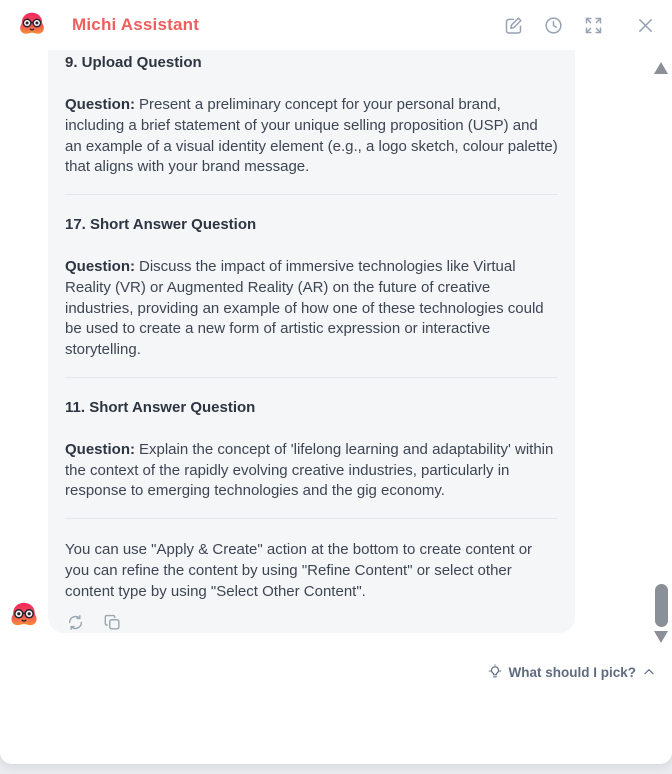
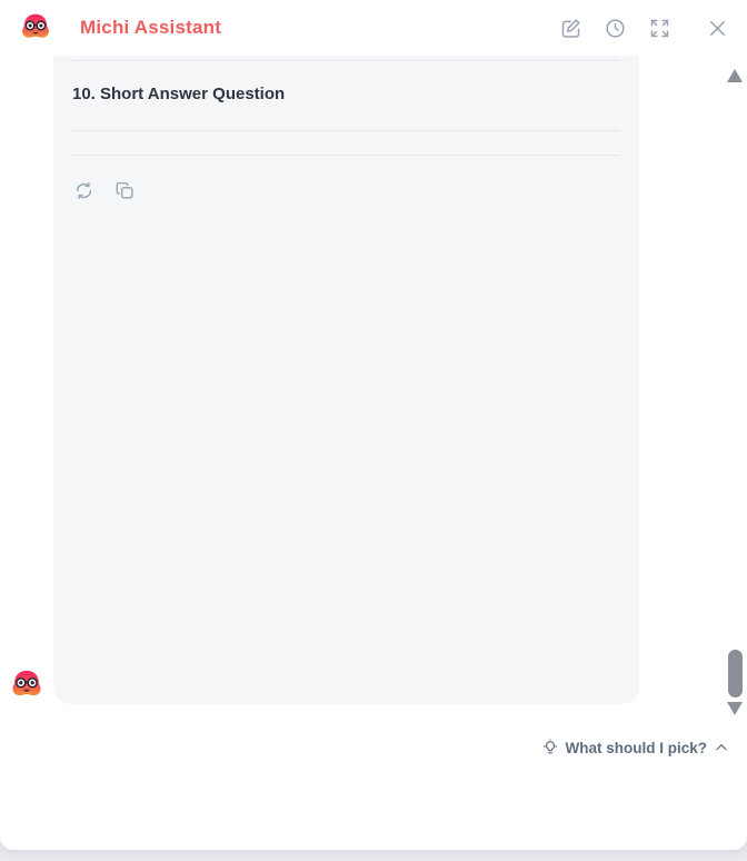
  Michi Assistant
- 9. Upload Question
- Question: Present a preliminary concept for your personal brand, including a brief statement of your unique selling proposition (USP) and an example of a visual identity element (e.g., a logo sketch, colour palette) that aligns with your brand message.
- 17. Short Answer Question
+ 10. Short Answer Question
- Question: Discuss the impact of immersive technologies like Virtual Reality (VR) or Augmented Reality (AR) on the future of creative industries, providing an example of how one of these technologies could be used to create a new form of artistic expression or interactive storytelling.
- 11. Short Answer Question
- Question: Explain the concept of 'lifelong learning and adaptability' within the context of the rapidly evolving creative industries, particularly in response to emerging technologies and the gig economy.
- You can use "Apply & Create" action at the bottom to create content or you can refine the content by using "Refine Content" or select other content type by using "Select Other Content".
  What should I pick?
